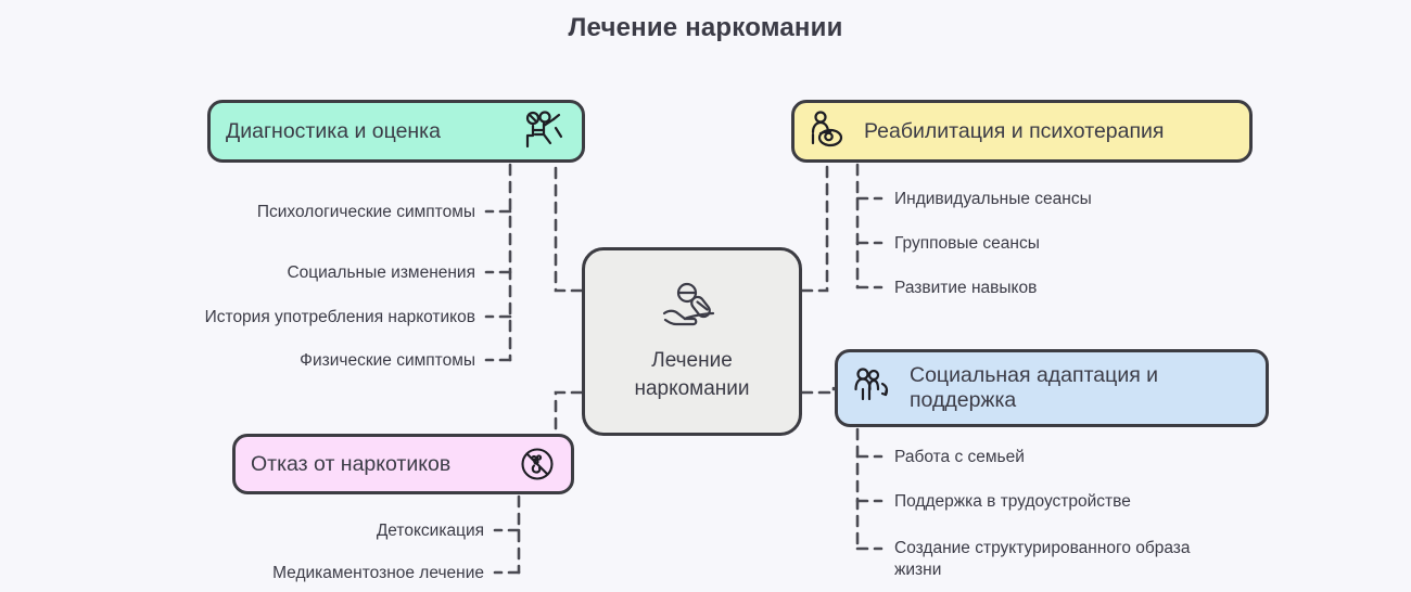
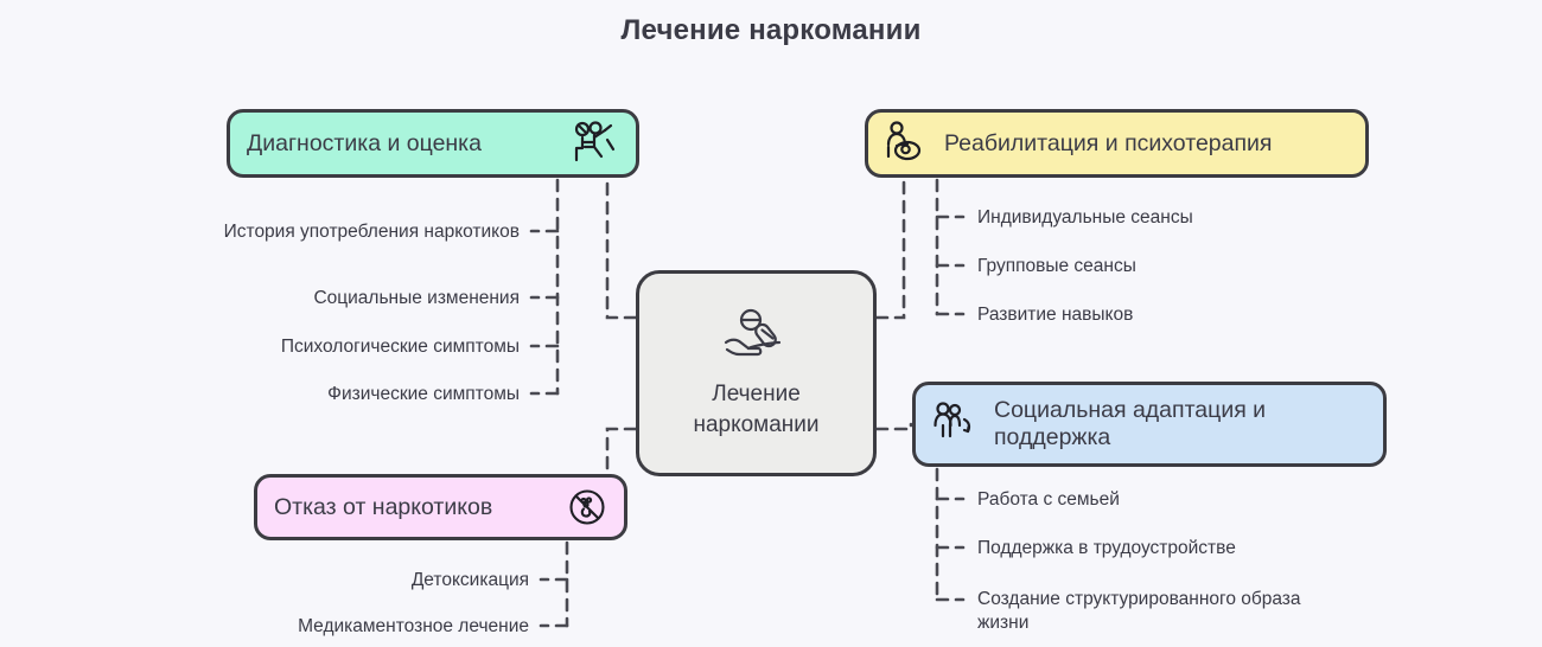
  Лечение наркомании
  Лечение наркомании
  Диагностика и оценка
  Реабилитация и психотерапия
  Социальная адаптация и поддержка
  Отказ от наркотиков
- Психологические симптомы
+ История употребления наркотиков
  Социальные изменения
- История употребления наркотиков
+ Психологические симптомы
  Физические симптомы
  Детоксикация
  Медикаментозное лечение
  Индивидуальные сеансы
  Групповые сеансы
  Развитие навыков
  Работа с семьей
  Поддержка в трудоустройстве
  Создание структурированного образа жизни
